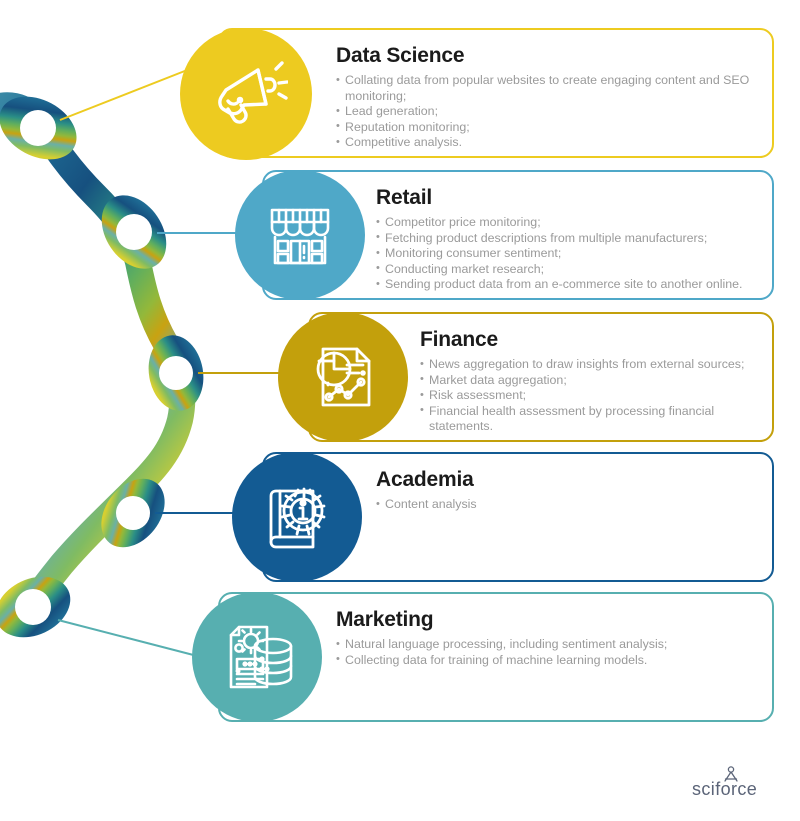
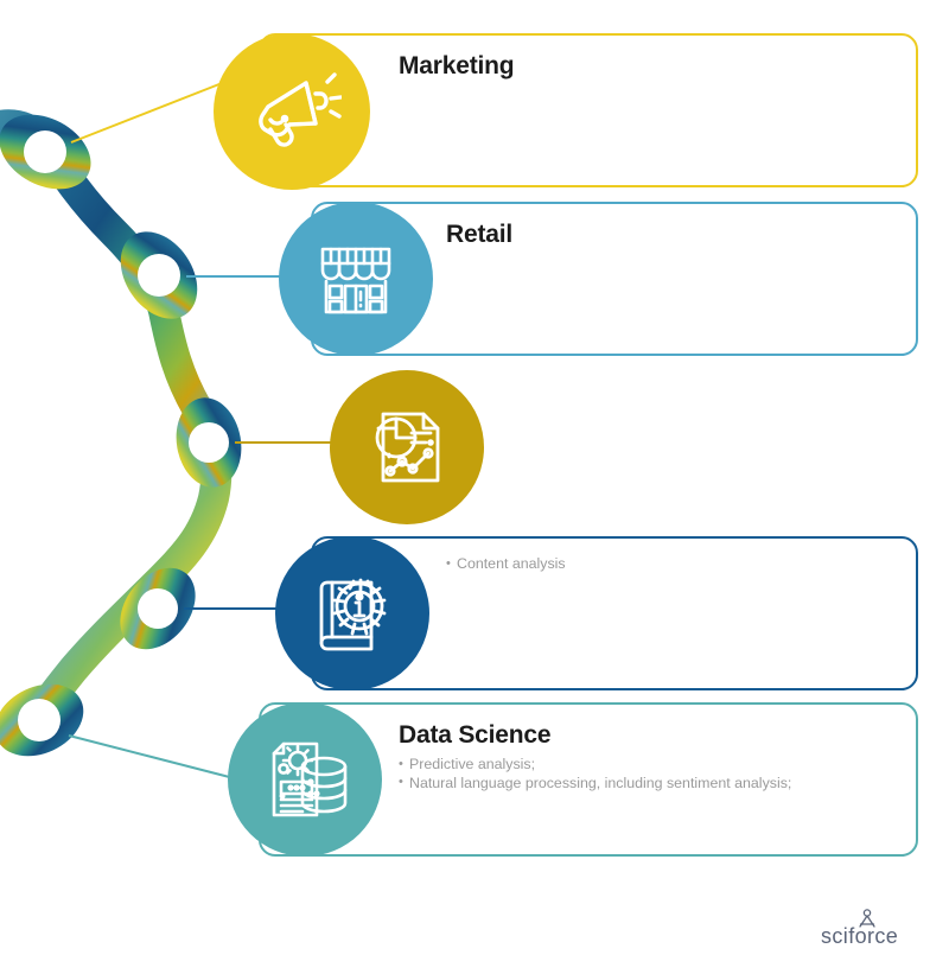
- Data Science
+ Marketing
- Collating data from popular websites to create engaging content and SEO monitoring;
- Lead generation;
- Reputation monitoring;
- Competitive analysis.
  Retail
- Competitor price monitoring;
- Fetching product descriptions from multiple manufacturers;
- Monitoring consumer sentiment;
- Conducting market research;
- Sending product data from an e-commerce site to another online.
- Finance
- News aggregation to draw insights from external sources;
- Market data aggregation;
- Risk assessment;
- Financial health assessment by processing financial statements.
- Academia
  Content analysis
- Marketing
+ Data Science
+ Predictive analysis;
  Natural language processing, including sentiment analysis;
- Collecting data for training of machine learning models.
  sciforce
